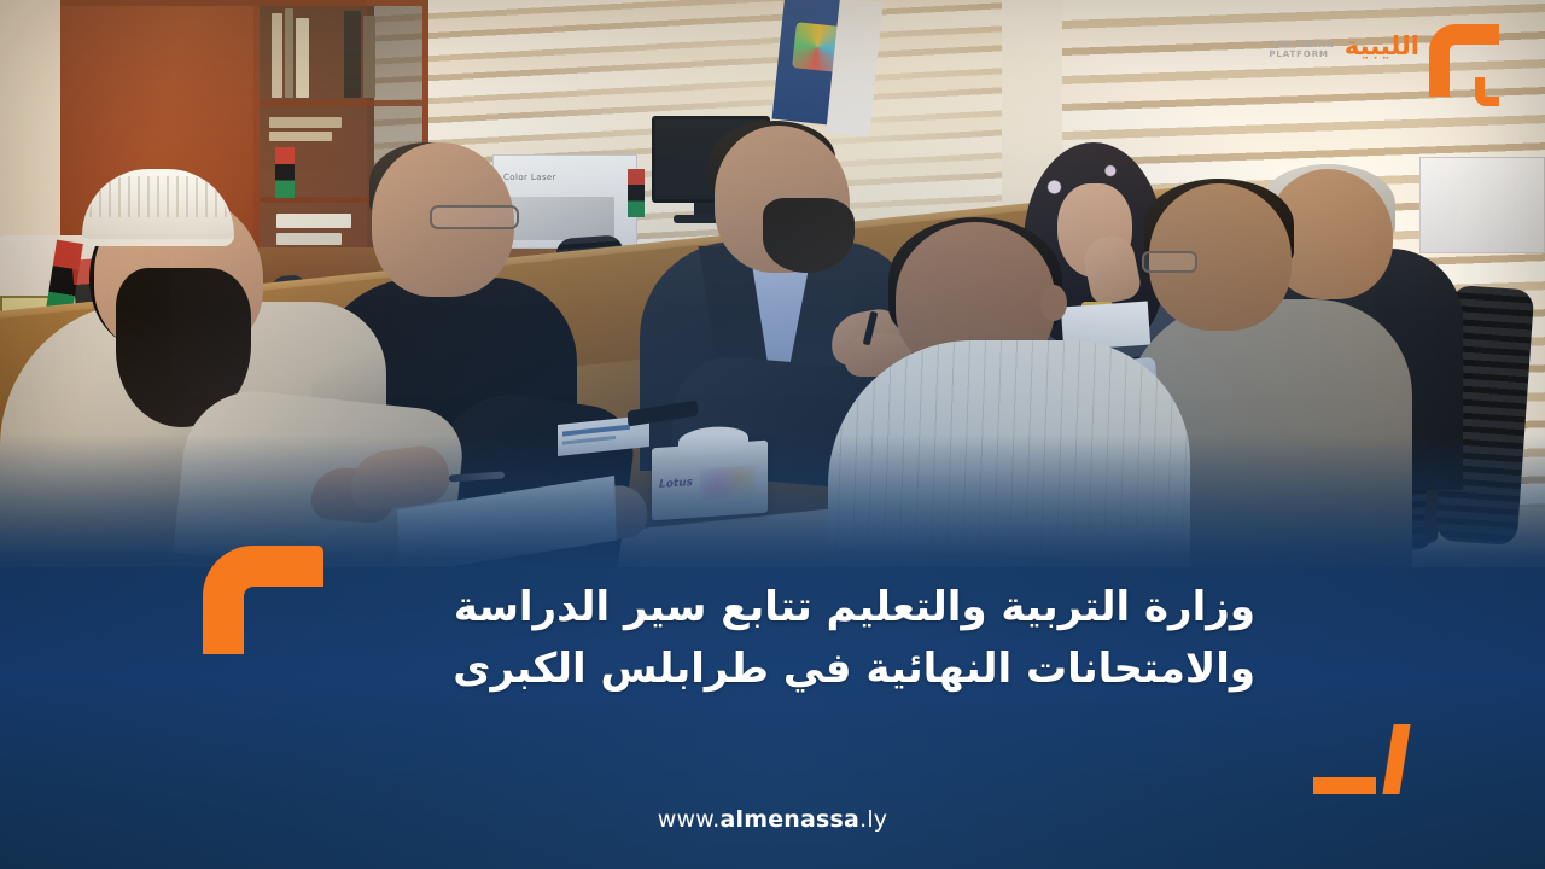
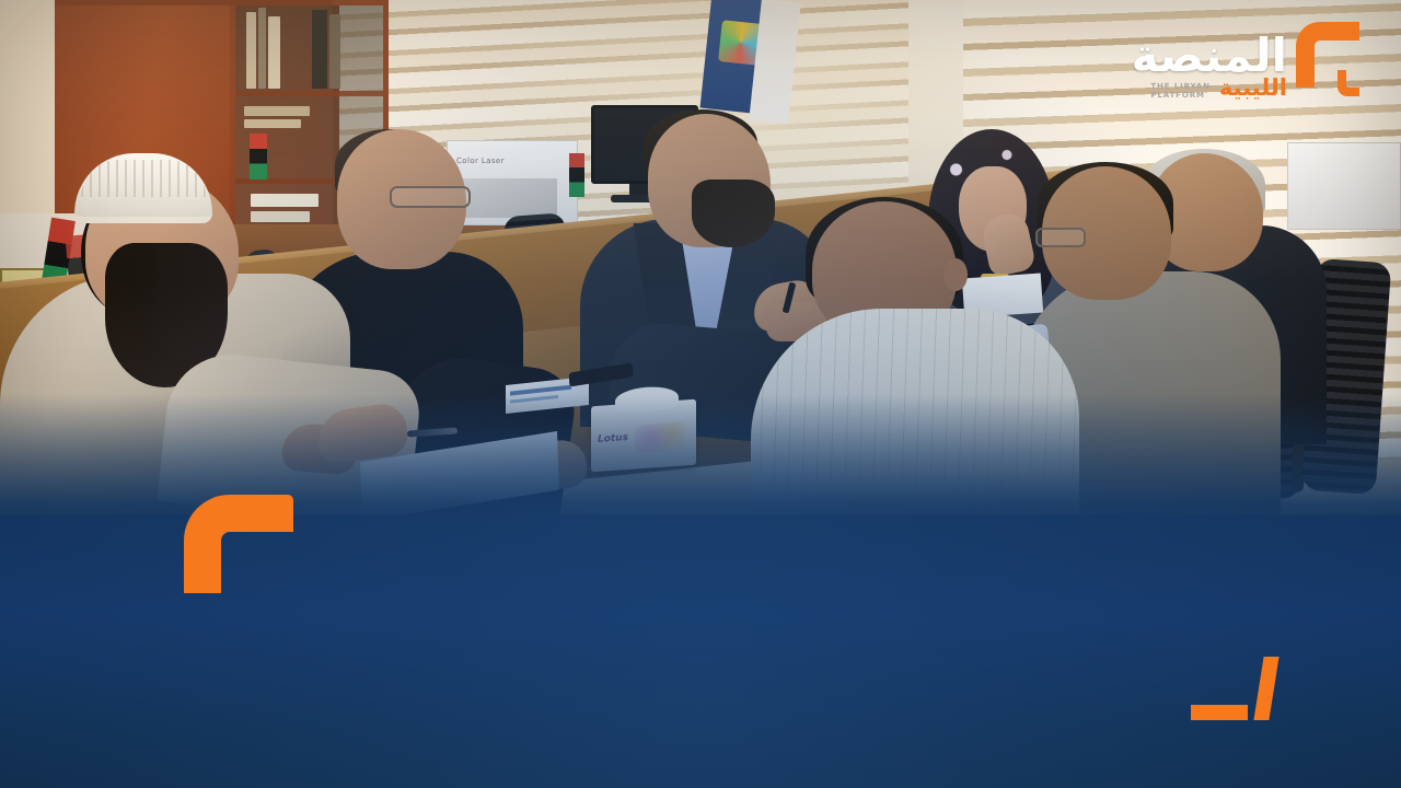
+ المنصة
  THE LIBYAN
  PLATFORM
  الليبية
- وزارة التربية والتعليم تتابع سير الدراسة والامتحانات النهائية في طرابلس الكبرى
- www.almenassa.ly
